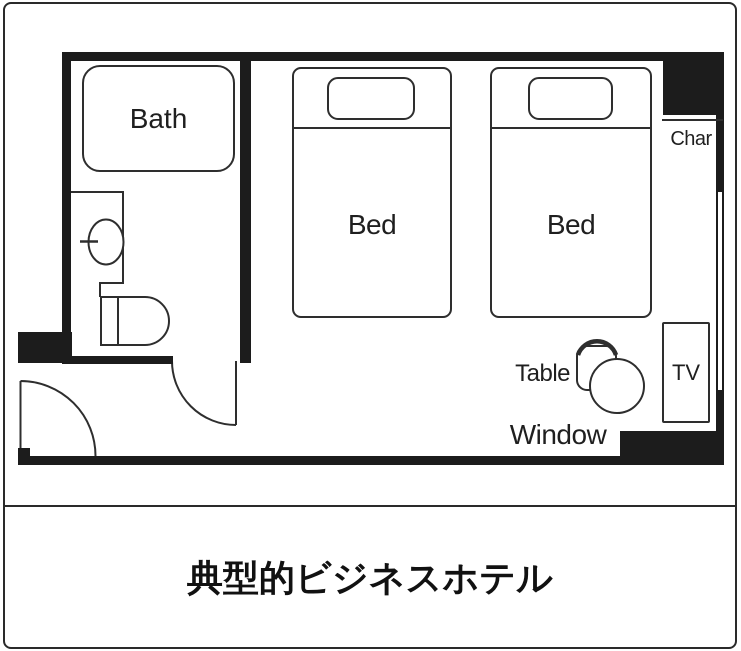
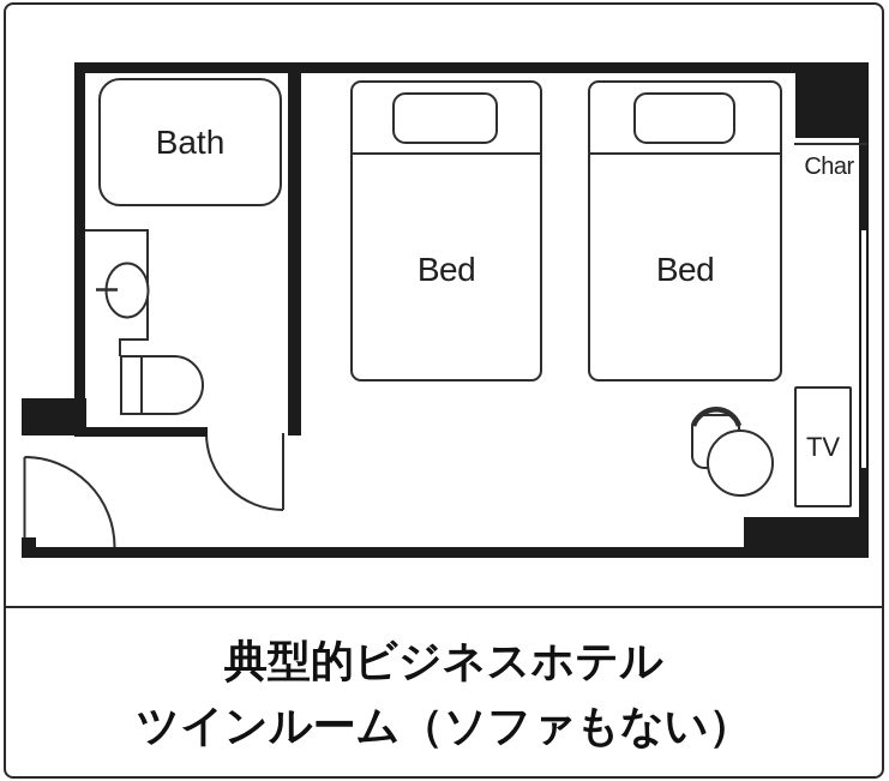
  Bath
  Bed
  Bed
  TV
- Table
- Window
  Char
  典型的ビジネスホテル
+ ツインルーム（ソファもない）
